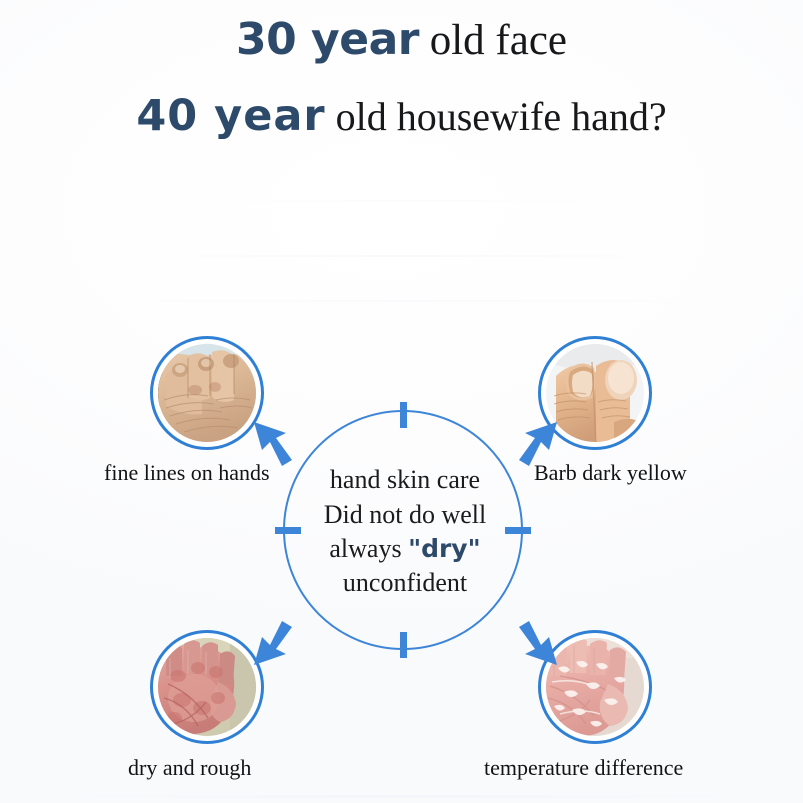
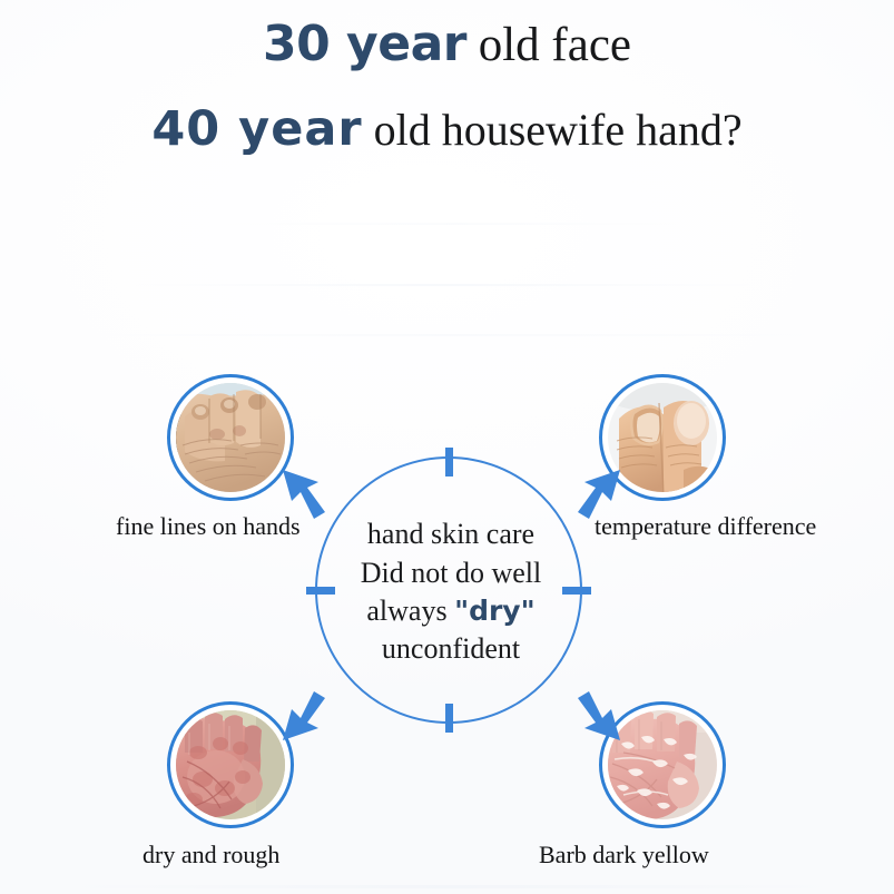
  30 year old face
  40 year old housewife hand?
  hand skin care
  Did not do well
  always "dry"
  unconfident
  fine lines on hands
- Barb dark yellow
+ temperature difference
  dry and rough
- temperature difference
+ Barb dark yellow
